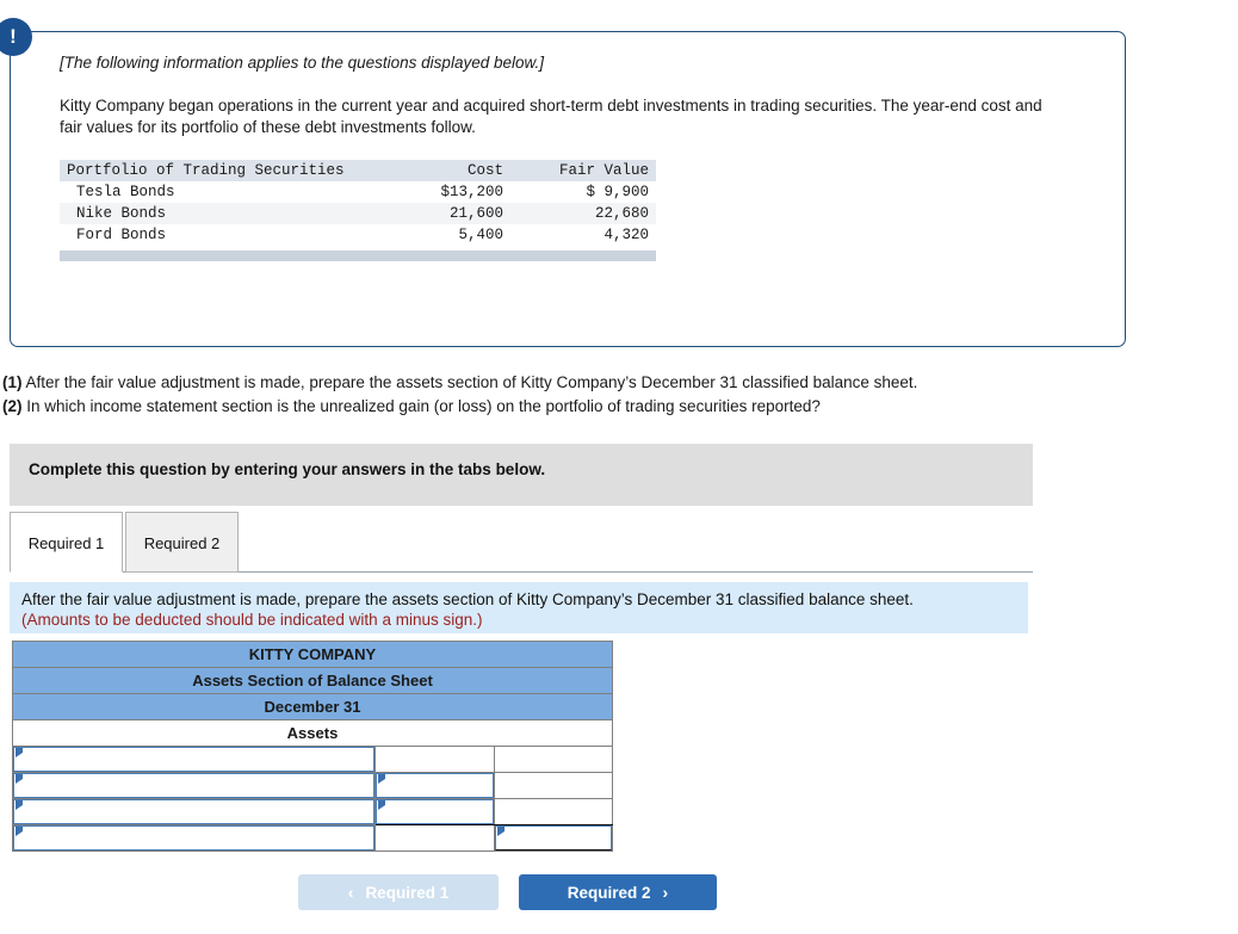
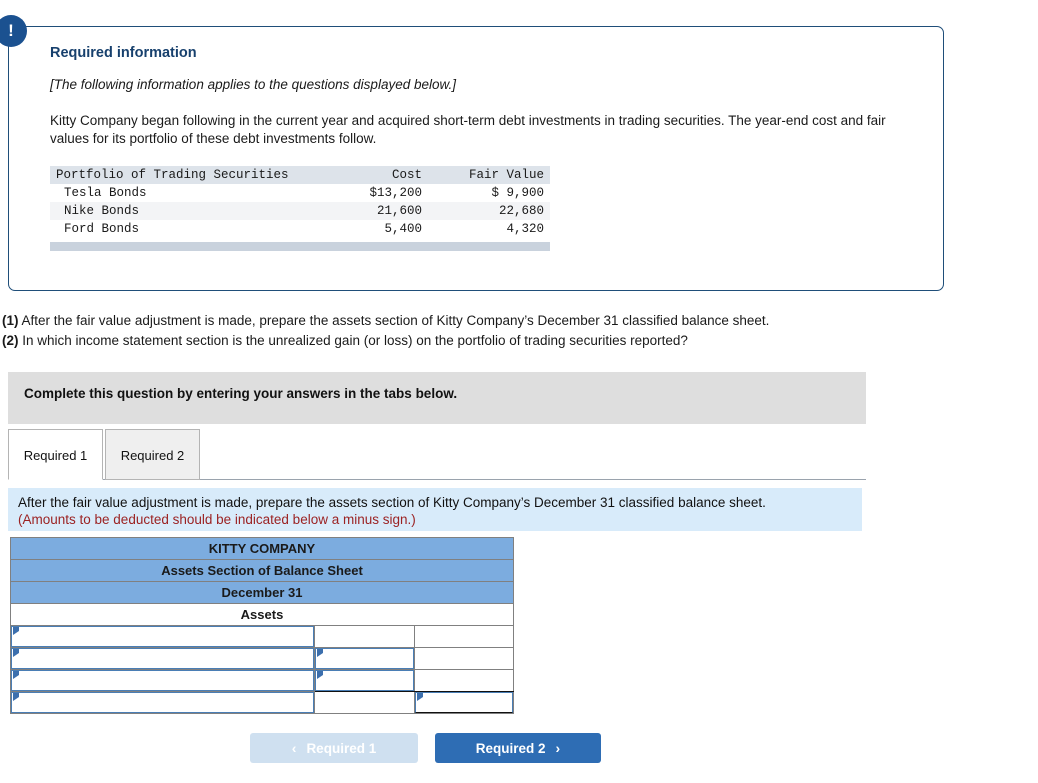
  !
+ Required information
  [The following information applies to the questions displayed below.]
- Kitty Company began operations in the current year and acquired short-term debt investments in trading securities. The year-end cost and fair values for its portfolio of these debt investments follow.
+ Kitty Company began following in the current year and acquired short-term debt investments in trading securities. The year-end cost and fair values for its portfolio of these debt investments follow.
  Portfolio of Trading Securities	Cost	Fair Value
  Tesla Bonds	$13,200	$ 9,900
  Nike Bonds	21,600	22,680
  Ford Bonds	5,400	4,320
  (1) After the fair value adjustment is made, prepare the assets section of Kitty Company’s December 31 classified balance sheet.
  (2) In which income statement section is the unrealized gain (or loss) on the portfolio of trading securities reported?
  Complete this question by entering your answers in the tabs below.
  Required 1
  Required 2
  After the fair value adjustment is made, prepare the assets section of Kitty Company’s December 31 classified balance sheet.
- (Amounts to be deducted should be indicated with a minus sign.)
+ (Amounts to be deducted should be indicated below a minus sign.)
  KITTY COMPANY
  Assets Section of Balance Sheet
  December 31
  Assets
  ‹
  Required 1
  Required 2
  ›
